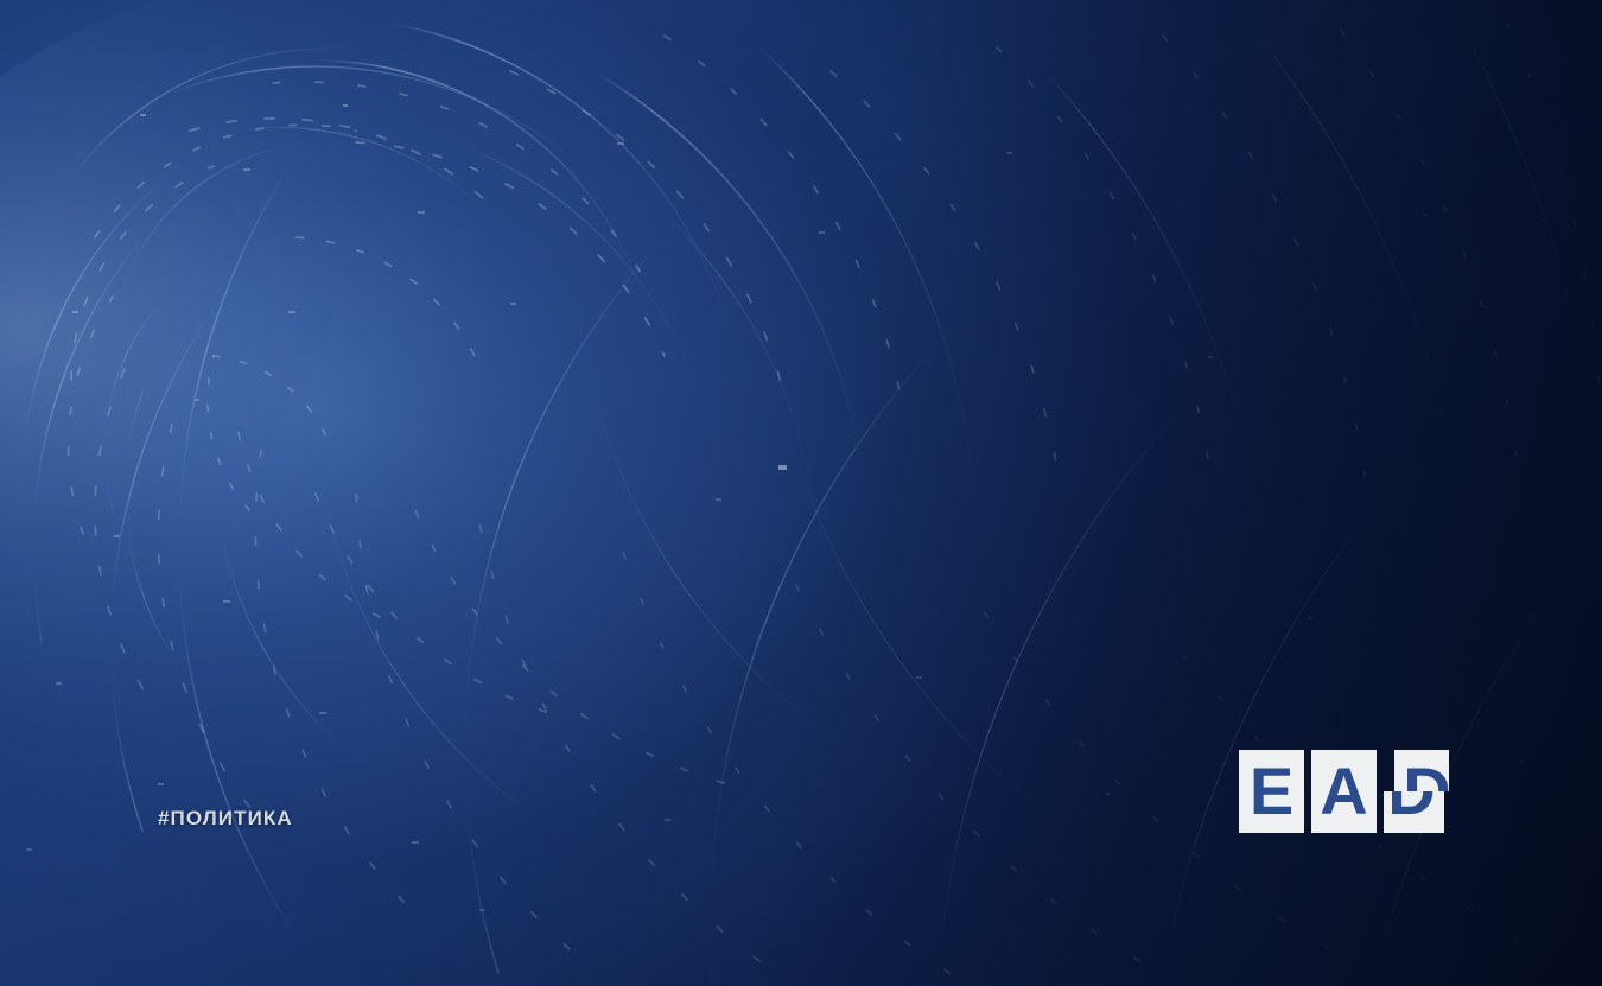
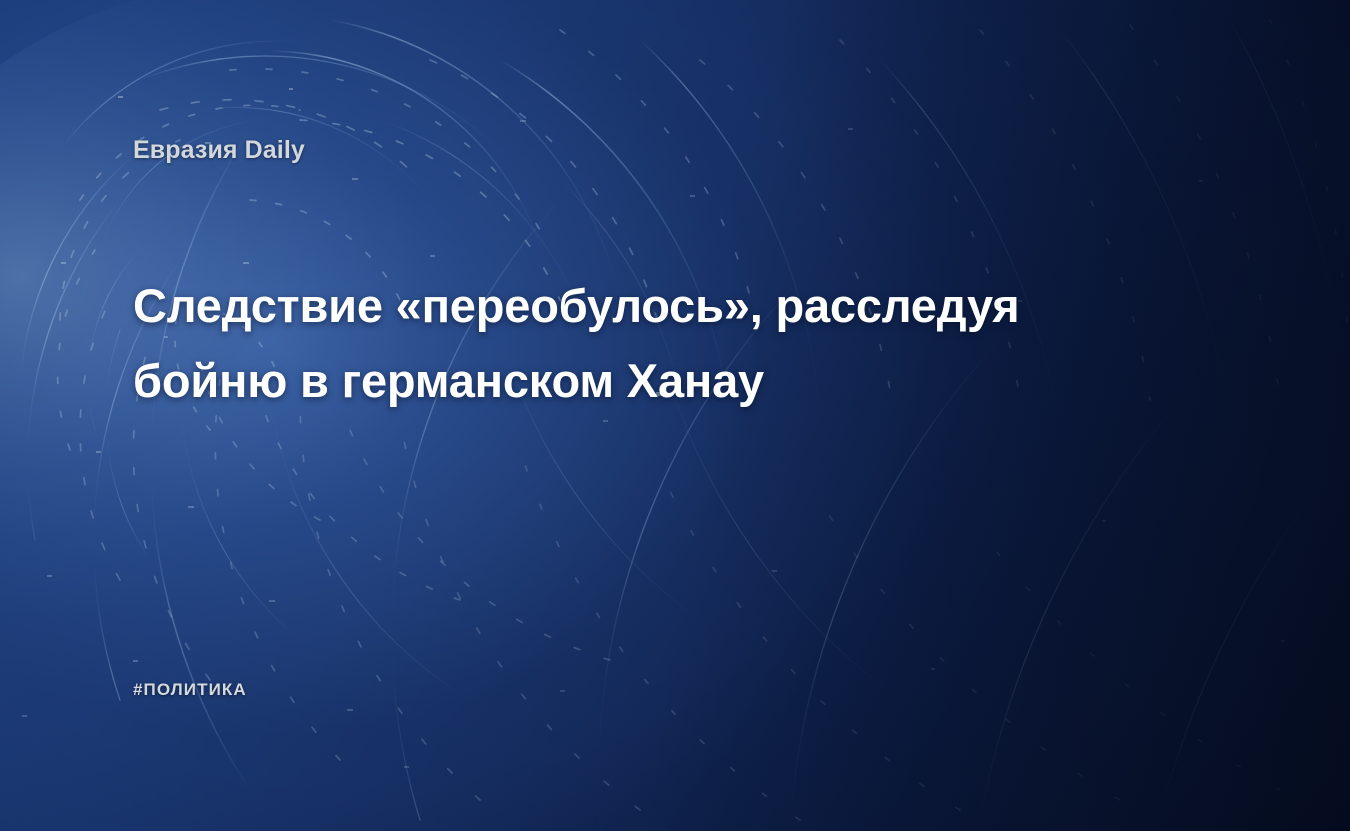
+ Евразия Daily
+ Следствие «переобулось», расследуя
+ бойню в германском Ханау
  #ПОЛИТИКА
- E
- A
- D
